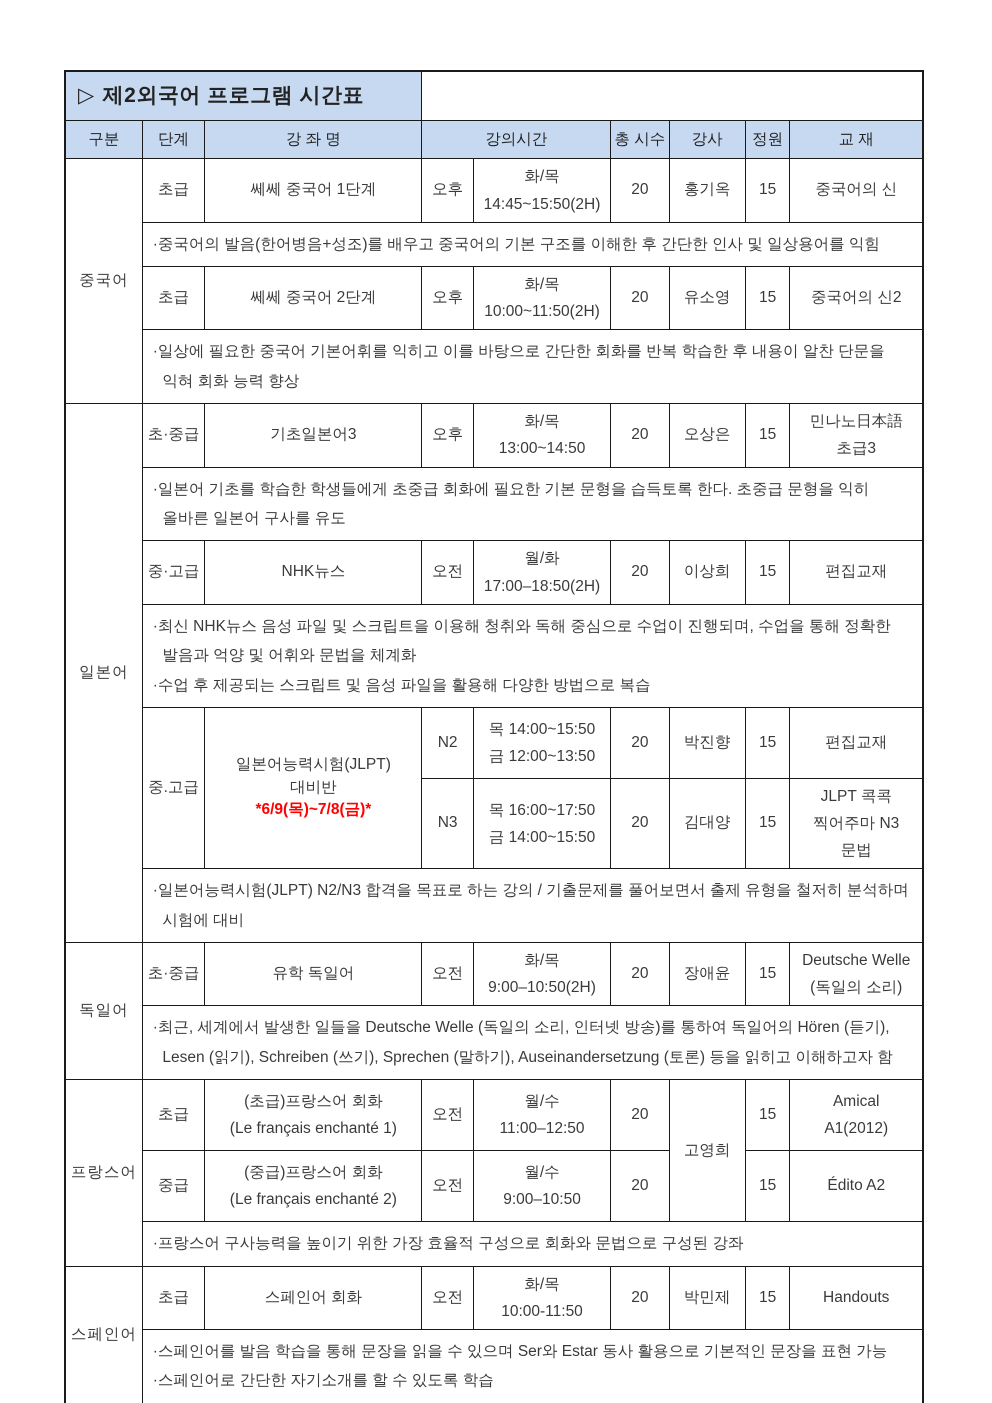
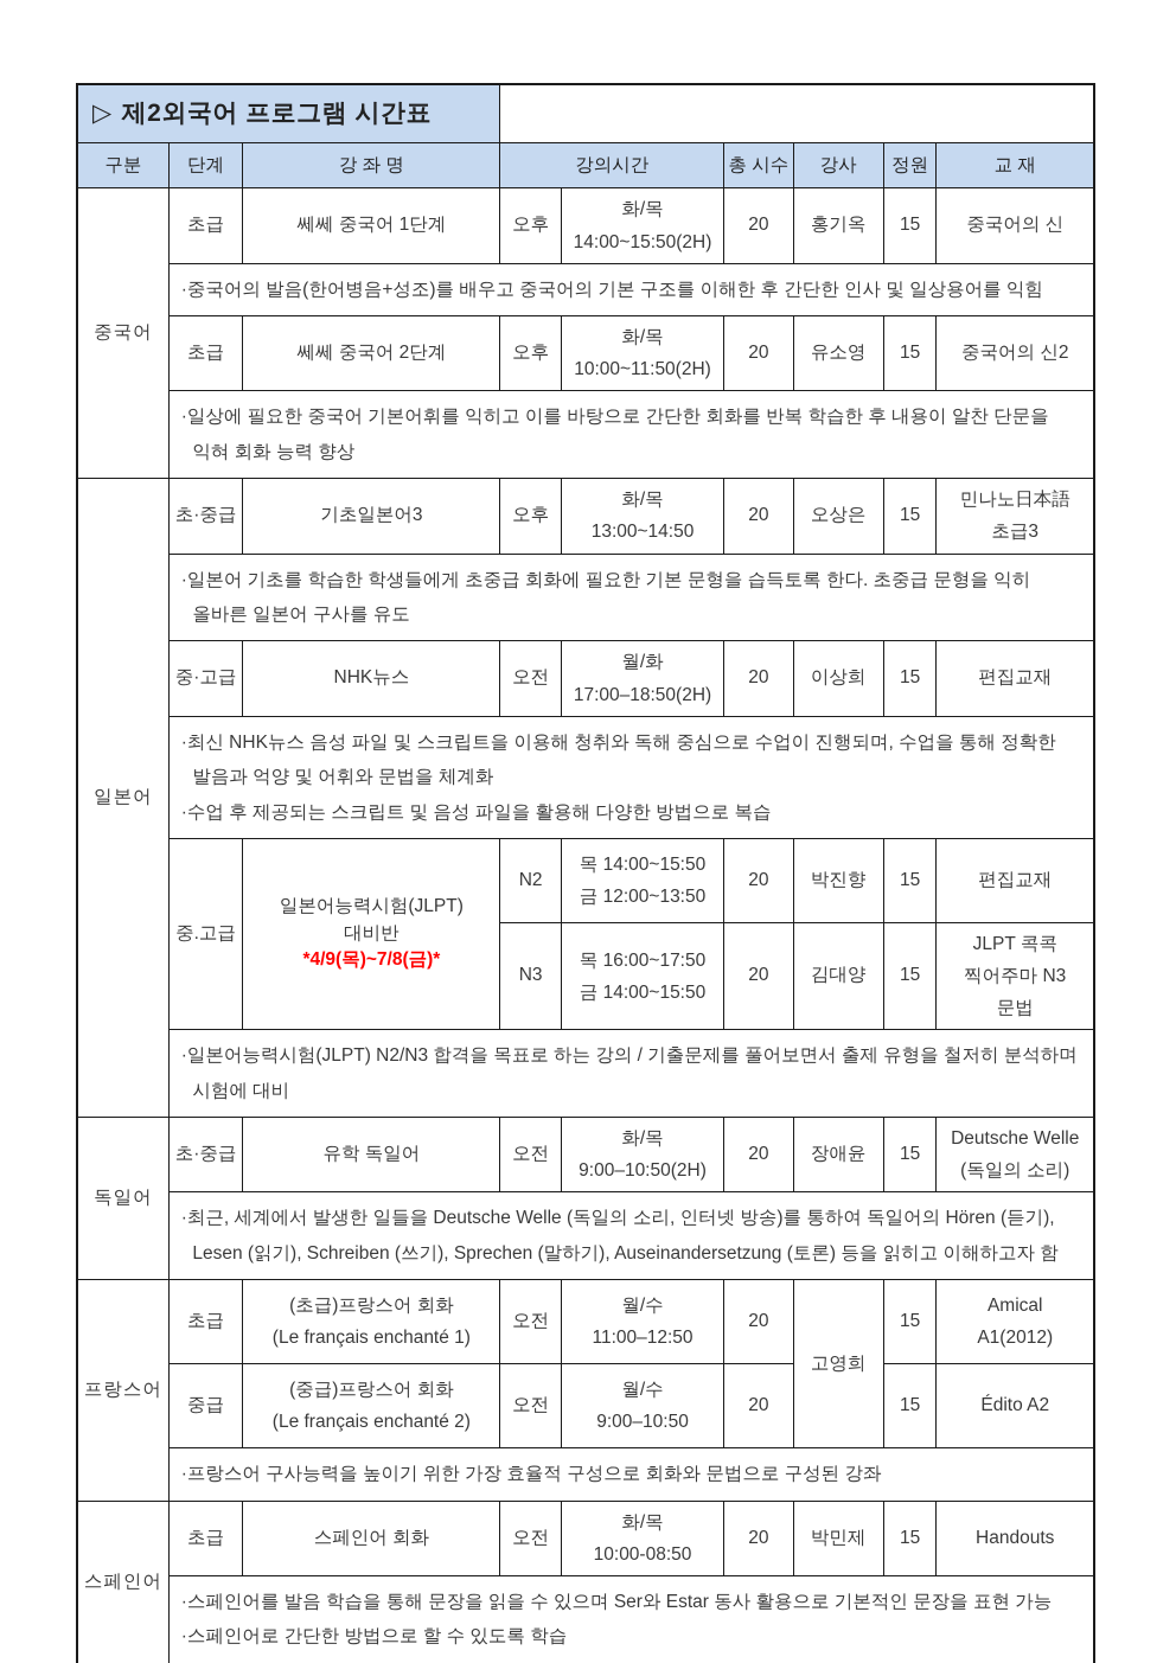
  ▷ 제2외국어 프로그램 시간표
  구분	단계	강 좌 명	강의시간	총 시수	강사	정원	교 재
- 중국어	초급	쎄쎄 중국어 1단계	오후	화/목 14:45~15:50(2H)	20	홍기옥	15	중국어의 신
+ 중국어	초급	쎄쎄 중국어 1단계	오후	화/목 14:00~15:50(2H)	20	홍기옥	15	중국어의 신
  ·중국어의 발음(한어병음+성조)를 배우고 중국어의 기본 구조를 이해한 후 간단한 인사 및 일상용어를 익힘
  초급	쎄쎄 중국어 2단계	오후	화/목 10:00~11:50(2H)	20	유소영	15	중국어의 신2
  ·일상에 필요한 중국어 기본어휘를 익히고 이를 바탕으로 간단한 회화를 반복 학습한 후 내용이 알찬 단문을 익혀 회화 능력 향상
  일본어	초·중급	기초일본어3	오후	화/목 13:00~14:50	20	오상은	15	민나노日本語 초급3
  ·일본어 기초를 학습한 학생들에게 초중급 회화에 필요한 기본 문형을 습득토록 한다. 초중급 문형을 익히 올바른 일본어 구사를 유도
  중·고급	NHK뉴스	오전	월/화 17:00–18:50(2H)	20	이상희	15	편집교재
  ·최신 NHK뉴스 음성 파일 및 스크립트을 이용해 청취와 독해 중심으로 수업이 진행되며, 수업을 통해 정확한 발음과 억양 및 어휘와 문법을 체계화 ·수업 후 제공되는 스크립트 및 음성 파일을 활용해 다양한 방법으로 복습
- 중.고급	일본어능력시험(JLPT) 대비반 *6/9(목)~7/8(금)*	N2	목 14:00~15:50 금 12:00~13:50	20	박진향	15	편집교재
+ 중.고급	일본어능력시험(JLPT) 대비반 *4/9(목)~7/8(금)*	N2	목 14:00~15:50 금 12:00~13:50	20	박진향	15	편집교재
  N3	목 16:00~17:50 금 14:00~15:50	20	김대양	15	JLPT 콕콕 찍어주마 N3 문법
  ·일본어능력시험(JLPT) N2/N3 합격을 목표로 하는 강의 / 기출문제를 풀어보면서 출제 유형을 철저히 분석하며 시험에 대비
  독일어	초·중급	유학 독일어	오전	화/목 9:00–10:50(2H)	20	장애윤	15	Deutsche Welle (독일의 소리)
  ·최근, 세계에서 발생한 일들을 Deutsche Welle (독일의 소리, 인터넷 방송)를 통하여 독일어의 Hören (듣기), Lesen (읽기), Schreiben (쓰기), Sprechen (말하기), Auseinandersetzung (토론) 등을 읽히고 이해하고자 함
  프랑스어	초급	(초급)프랑스어 회화 (Le français enchanté 1)	오전	월/수 11:00–12:50	20	고영희	15	Amical A1(2012)
  중급	(중급)프랑스어 회화 (Le français enchanté 2)	오전	월/수 9:00–10:50	20	15	Édito A2
  ·프랑스어 구사능력을 높이기 위한 가장 효율적 구성으로 회화와 문법으로 구성된 강좌
- 스페인어	초급	스페인어 회화	오전	화/목 10:00-11:50	20	박민제	15	Handouts
+ 스페인어	초급	스페인어 회화	오전	화/목 10:00-08:50	20	박민제	15	Handouts
- ·스페인어를 발음 학습을 통해 문장을 읽을 수 있으며 Ser와 Estar 동사 활용으로 기본적인 문장을 표현 가능 ·스페인어로 간단한 자기소개를 할 수 있도록 학습
+ ·스페인어를 발음 학습을 통해 문장을 읽을 수 있으며 Ser와 Estar 동사 활용으로 기본적인 문장을 표현 가능 ·스페인어로 간단한 방법으로 할 수 있도록 학습
